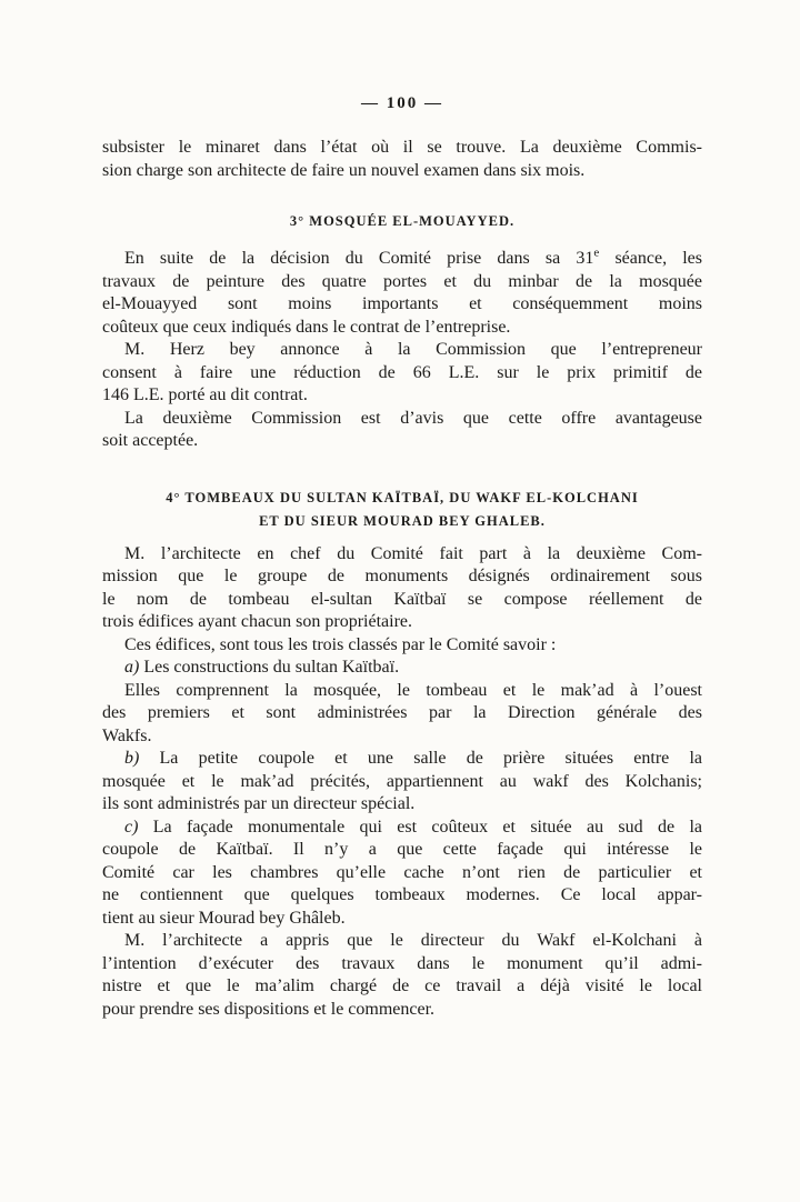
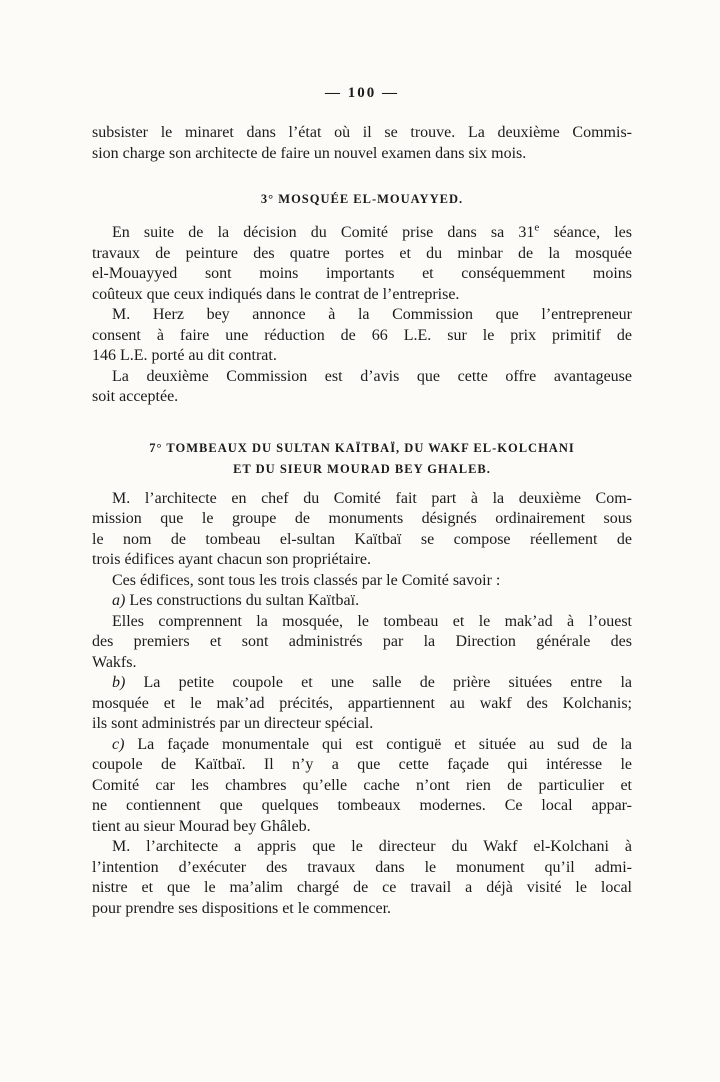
  — 100 —
  subsister le minaret dans l’état où il se trouve. La deuxième Commis-
  sion charge son architecte de faire un nouvel examen dans six mois.
  3° MOSQUÉE EL-MOUAYYED.
  En suite de la décision du Comité prise dans sa 31e séance, les
  travaux de peinture des quatre portes et du minbar de la mosquée
  el-Mouayyed sont moins importants et conséquemment moins
  coûteux que ceux indiqués dans le contrat de l’entreprise.
  M. Herz bey annonce à la Commission que l’entrepreneur
  consent à faire une réduction de 66 L.E. sur le prix primitif de
  146 L.E. porté au dit contrat.
  La deuxième Commission est d’avis que cette offre avantageuse
  soit acceptée.
- 4° TOMBEAUX DU SULTAN KAÏTBAÏ, DU WAKF EL-KOLCHANI
+ 7° TOMBEAUX DU SULTAN KAÏTBAÏ, DU WAKF EL-KOLCHANI
  ET DU SIEUR MOURAD BEY GHALEB.
  M. l’architecte en chef du Comité fait part à la deuxième Com-
  mission que le groupe de monuments désignés ordinairement sous
  le nom de tombeau el-sultan Kaïtbaï se compose réellement de
  trois édifices ayant chacun son propriétaire.
  Ces édifices, sont tous les trois classés par le Comité savoir :
  a) Les constructions du sultan Kaïtbaï.
  Elles comprennent la mosquée, le tombeau et le mak’ad à l’ouest
- des premiers et sont administrées par la Direction générale des
+ des premiers et sont administrés par la Direction générale des
  Wakfs.
  b) La petite coupole et une salle de prière situées entre la
  mosquée et le mak’ad précités, appartiennent au wakf des Kolchanis;
  ils sont administrés par un directeur spécial.
- c) La façade monumentale qui est coûteux et située au sud de la
+ c) La façade monumentale qui est contiguë et située au sud de la
  coupole de Kaïtbaï. Il n’y a que cette façade qui intéresse le
  Comité car les chambres qu’elle cache n’ont rien de particulier et
  ne contiennent que quelques tombeaux modernes. Ce local appar-
  tient au sieur Mourad bey Ghâleb.
  M. l’architecte a appris que le directeur du Wakf el-Kolchani à
  l’intention d’exécuter des travaux dans le monument qu’il admi-
  nistre et que le ma’alim chargé de ce travail a déjà visité le local
  pour prendre ses dispositions et le commencer.
